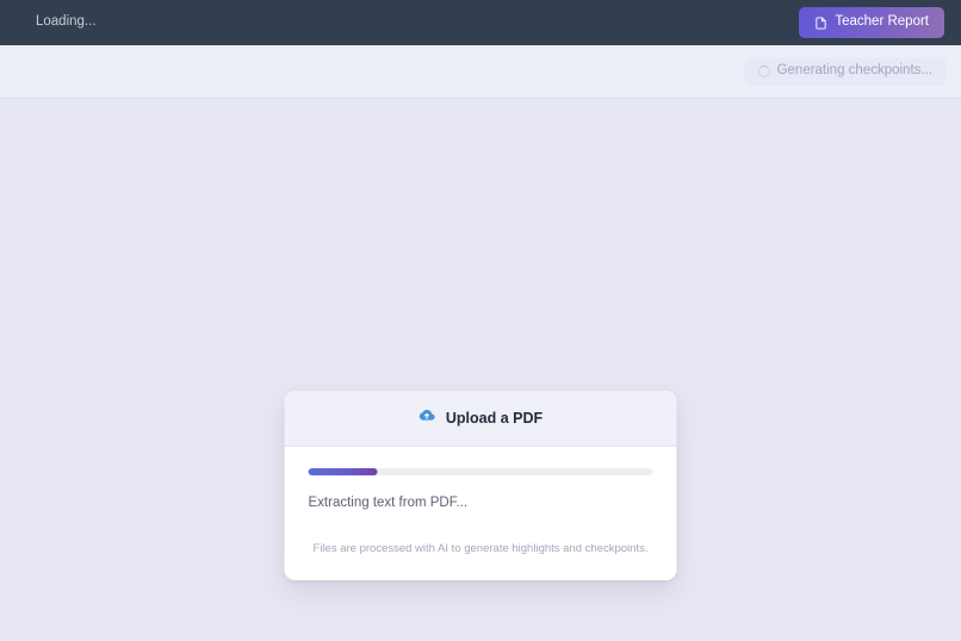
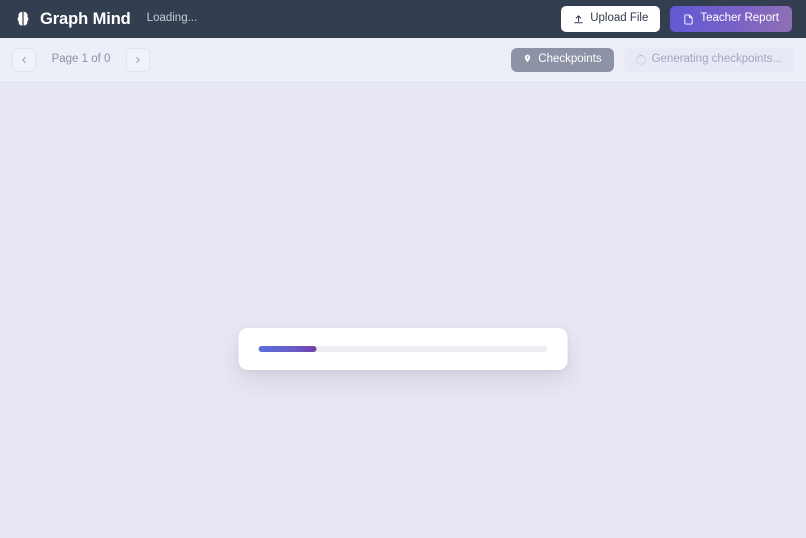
+ Graph Mind
  Loading...
+ Upload File
  Teacher Report
+ Page 1 of 0
+ Checkpoints
  Generating checkpoints...
- Upload a PDF
- Extracting text from PDF...
- Files are processed with AI to generate highlights and checkpoints.
